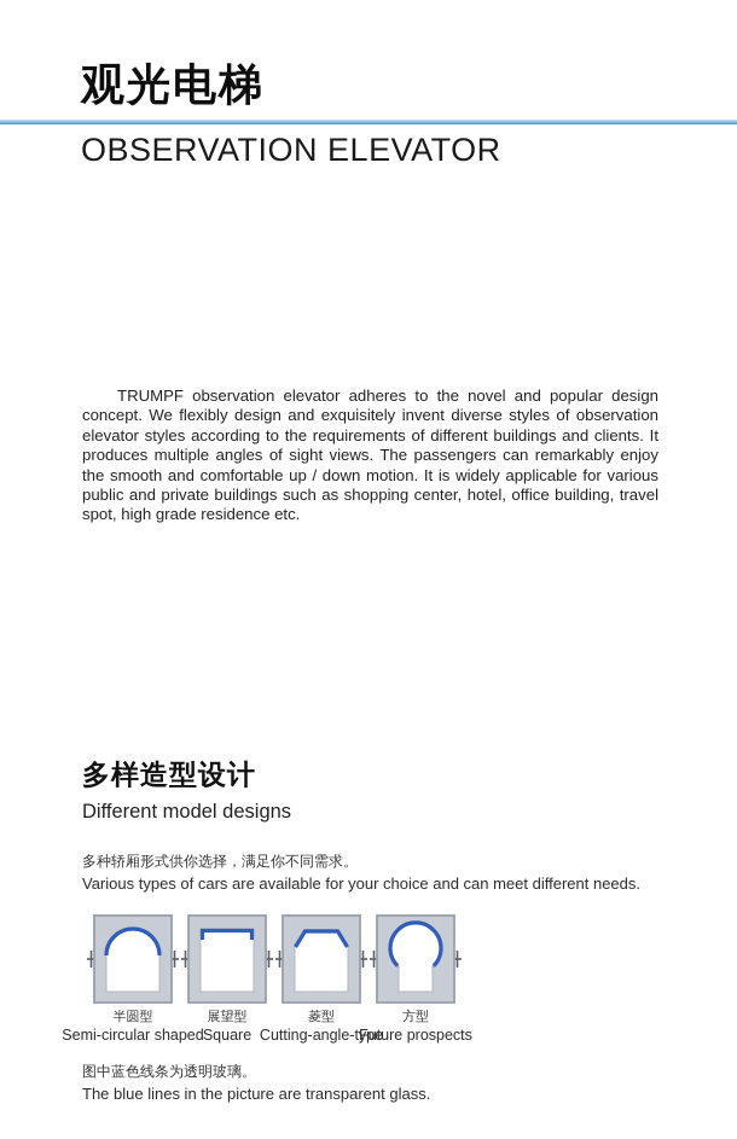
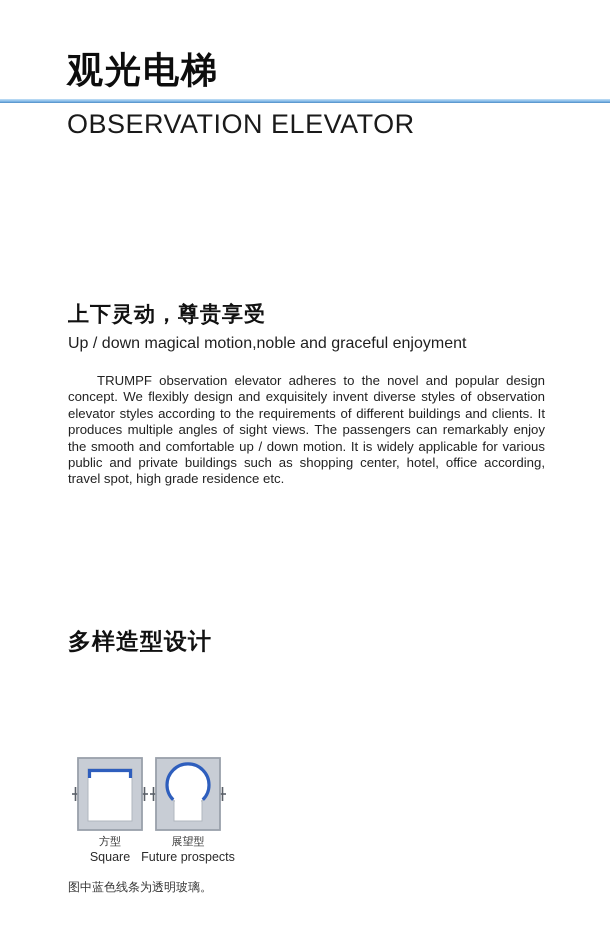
  观光电梯
  OBSERVATION ELEVATOR
+ 上下灵动，尊贵享受
+ Up / down magical motion,noble and graceful enjoyment
- TRUMPF observation elevator adheres to the novel and popular design concept. We flexibly design and exquisitely invent diverse styles of observation elevator styles according to the requirements of different buildings and clients. It produces multiple angles of sight views. The passengers can remarkably enjoy the smooth and comfortable up / down motion. It is widely applicable for various public and private buildings such as shopping center, hotel, office building, travel spot, high grade residence etc.
+ TRUMPF observation elevator adheres to the novel and popular design concept. We flexibly design and exquisitely invent diverse styles of observation elevator styles according to the requirements of different buildings and clients. It produces multiple angles of sight views. The passengers can remarkably enjoy the smooth and comfortable up / down motion. It is widely applicable for various public and private buildings such as shopping center, hotel, office according, travel spot, high grade residence etc.
  多样造型设计
- Different model designs
- 多种轿厢形式供你选择，满足你不同需求。
- Various types of cars are available for your choice and can meet different needs.
- 半圆型
- Semi-circular shaped
- 展望型
+ 方型
  Square
- 菱型
- Cutting-angle-type
- 方型
+ 展望型
  Future prospects
  图中蓝色线条为透明玻璃。
- The blue lines in the picture are transparent glass.
